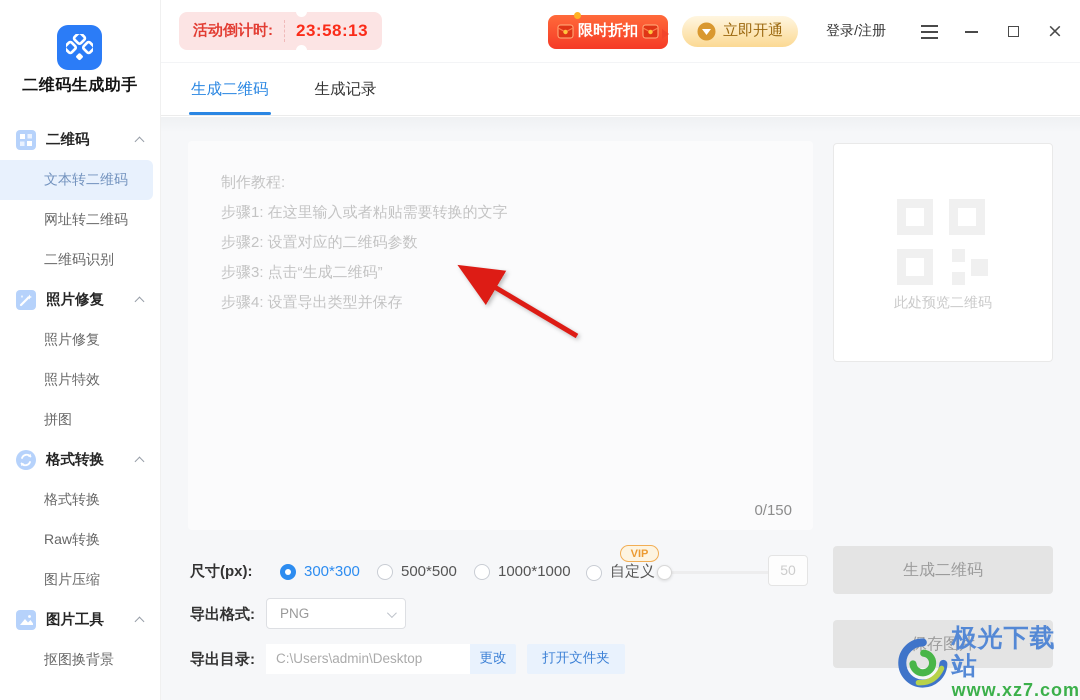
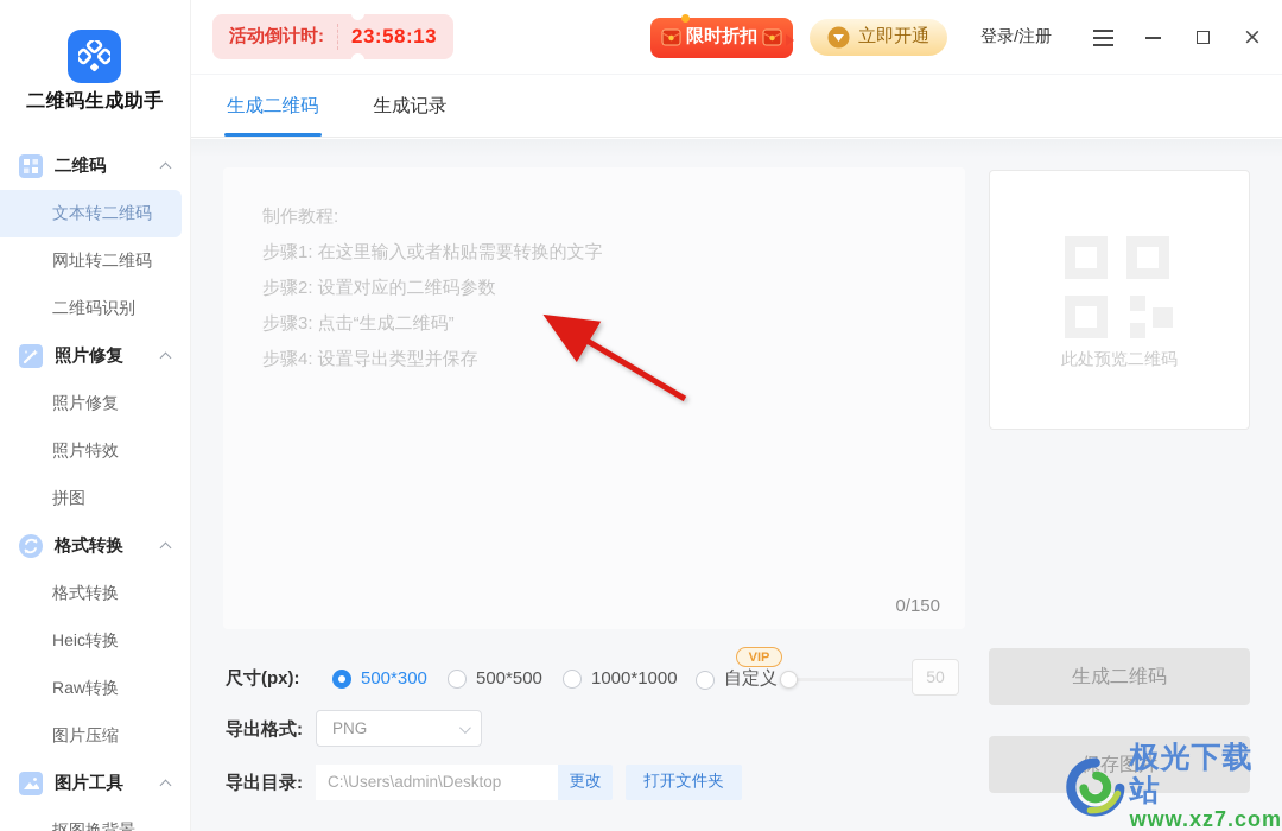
  二维码生成助手
  二维码
  文本转二维码
  网址转二维码
  二维码识别
  照片修复
  照片修复
  照片特效
  拼图
  格式转换
  格式转换
+ Heic转换
  Raw转换
  图片压缩
  图片工具
  抠图换背景
  活动倒计时:
  23:58:13
  限时折扣
  立即开通
  登录/注册
  ×
  生成二维码
  生成记录
  制作教程:
  步骤1: 在这里输入或者粘贴需要转换的文字
  步骤2: 设置对应的二维码参数
  步骤3: 点击“生成二维码”
  步骤4: 设置导出类型并保存
  0/150
  此处预览二维码
  尺寸(px):
- 300*300
+ 500*300
  500*500
  1000*1000
  自定义
  VIP
  50
  导出格式:
  PNG
  导出目录:
  C:\Users\admin\Desktop
  更改
  打开文件夹
  生成二维码
  存图片
  极光下载站
  www.xz7.com
